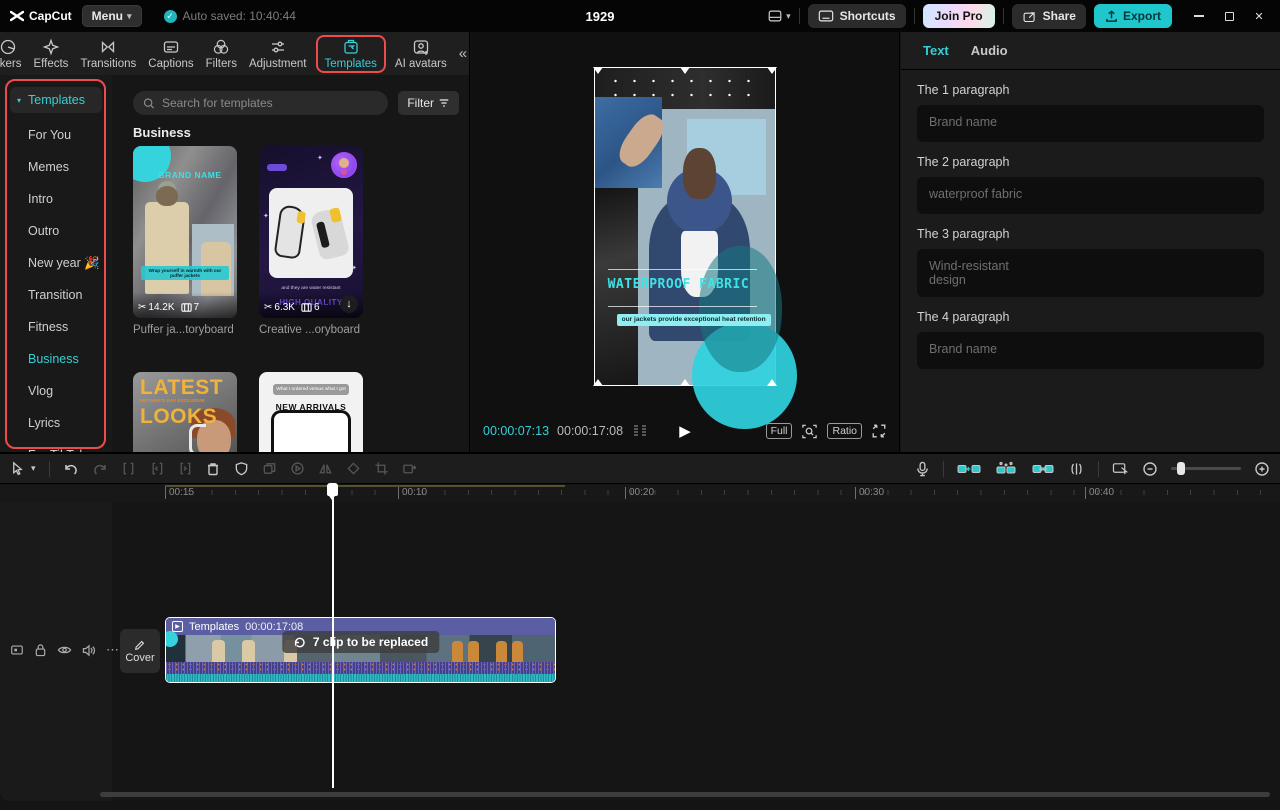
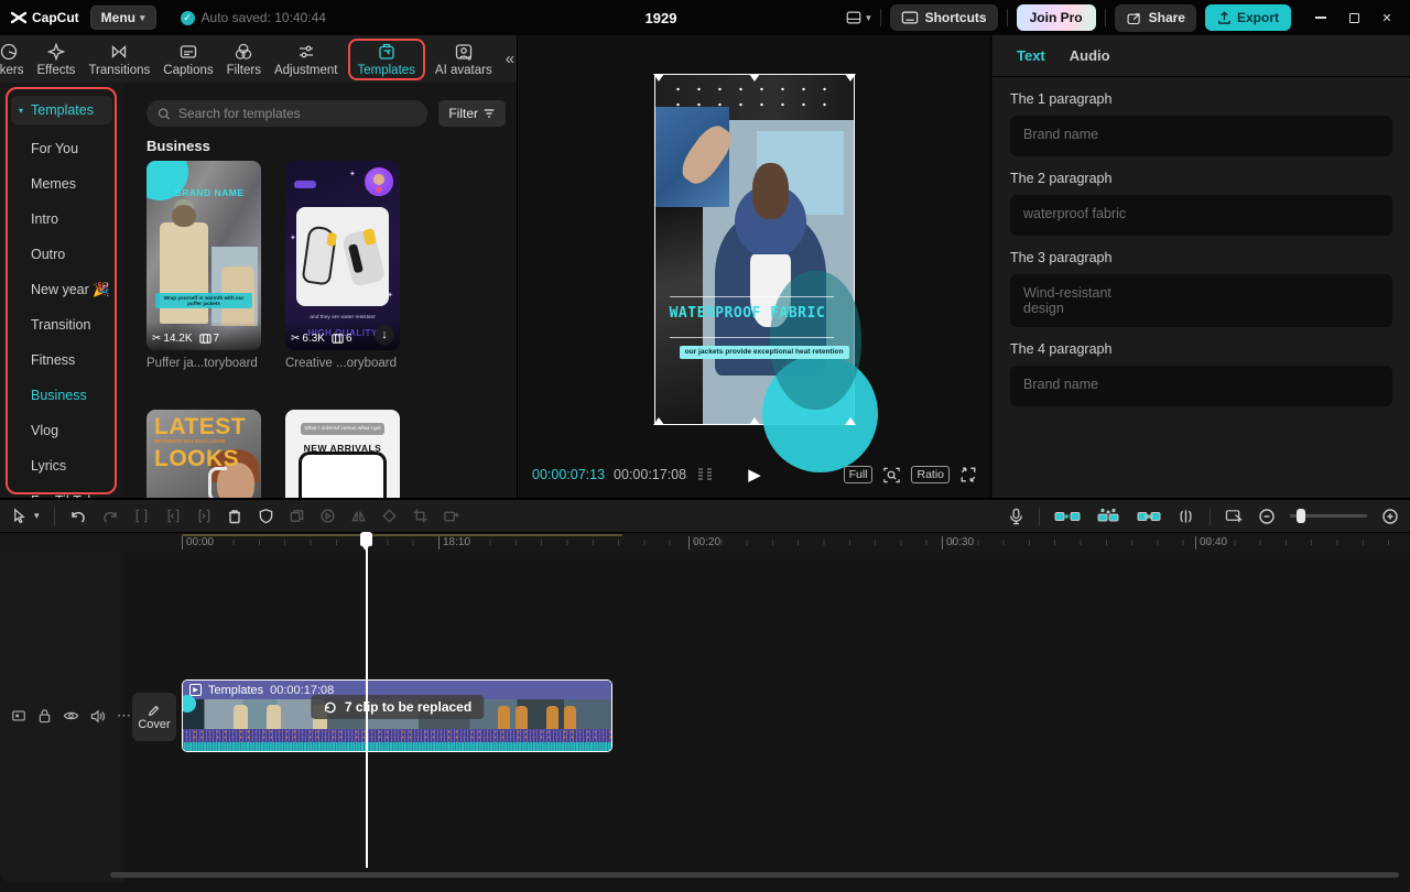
  CapCut
  Menu
  ▾
  ✓
  Auto saved: 10:40:44
  1929
  ▾
  Shortcuts
  Join Pro
  Share
  Export
  ✕
  kers
  Effects
  Transitions
  Captions
  Filters
  Adjustment
  Templates
  AI avatars
  «
  ▾
  Templates
  For You
  Memes
  Intro
  Outro
  New year 🎉
  Transition
  Fitness
  Business
  Vlog
  Lyrics
  Search for templates
  Filter
  Business
  BRAND NAME
  ✂
  14.2K
  7
  Puffer ja...toryboard
  ✂
  6.3K
  6
  ↓
  Creative ...oryboard
  LATEST
  LOOKS
  NEW ARRIVALS
  WATERPROOF FABRIC
  00:00:07:13
  00:00:17:08
  ▶
  Full
  Ratio
  Text
  Audio
  The 1 paragraph
  Brand name
  The 2 paragraph
  waterproof fabric
  The 3 paragraph
  Wind-resistant
  design
  The 4 paragraph
  Brand name
  ▾
- 00:15
+ 00:00
- 00:10
+ 18:10
  00:20
  00:30
  00:40
  ⋯
  Cover
  Templates
  00:00:17:08
  7 cip to be replaced
